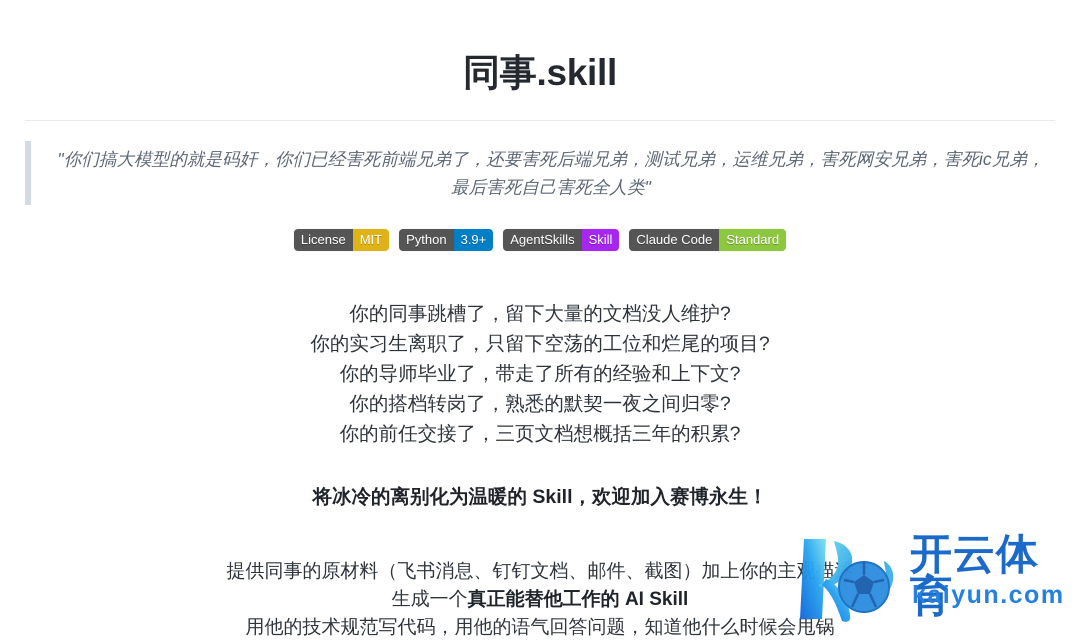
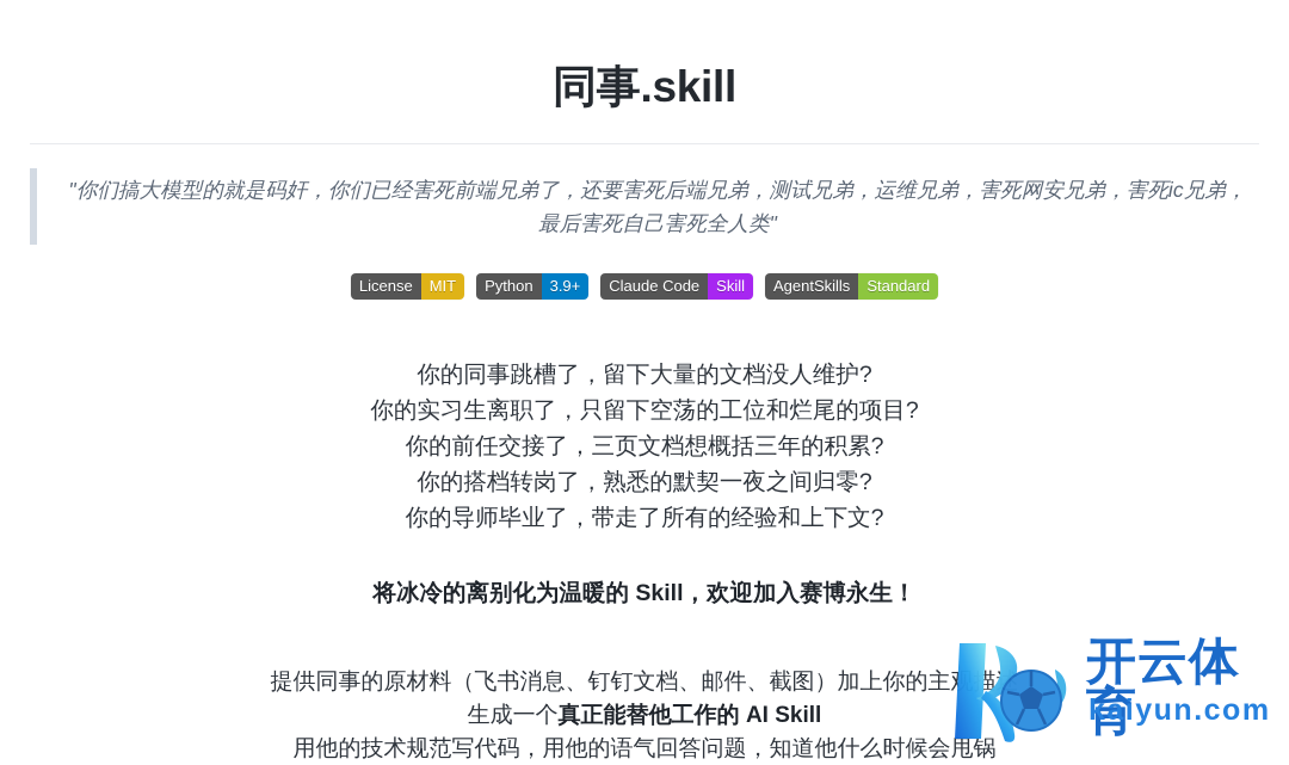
  同事.skill
  "你们搞大模型的就是码奸，你们已经害死前端兄弟了，还要害死后端兄弟，测试兄弟，运维兄弟，害死网安兄弟，害死ic兄弟，最后害死自己害死全人类"
  License
  MIT
  Python
  3.9+
- AgentSkills
+ Claude Code
  Skill
- Claude Code
+ AgentSkills
  Standard
  你的同事跳槽了，留下大量的文档没人维护?
  你的实习生离职了，只留下空荡的工位和烂尾的项目?
- 你的导师毕业了，带走了所有的经验和上下文?
+ 你的前任交接了，三页文档想概括三年的积累?
  你的搭档转岗了，熟悉的默契一夜之间归零?
- 你的前任交接了，三页文档想概括三年的积累?
+ 你的导师毕业了，带走了所有的经验和上下文?
  将冰冷的离别化为温暖的 Skill，欢迎加入赛博永生！
  提供同事的原材料（飞书消息、钉钉文档、邮件、截图）加上你的主描
  生成一个真正能替他工作的 AI Skill
  用他的技术规范写代码，用他的语气回答问题，知道他什么时候会甩锅
  开云体育
  kaiyun.com
